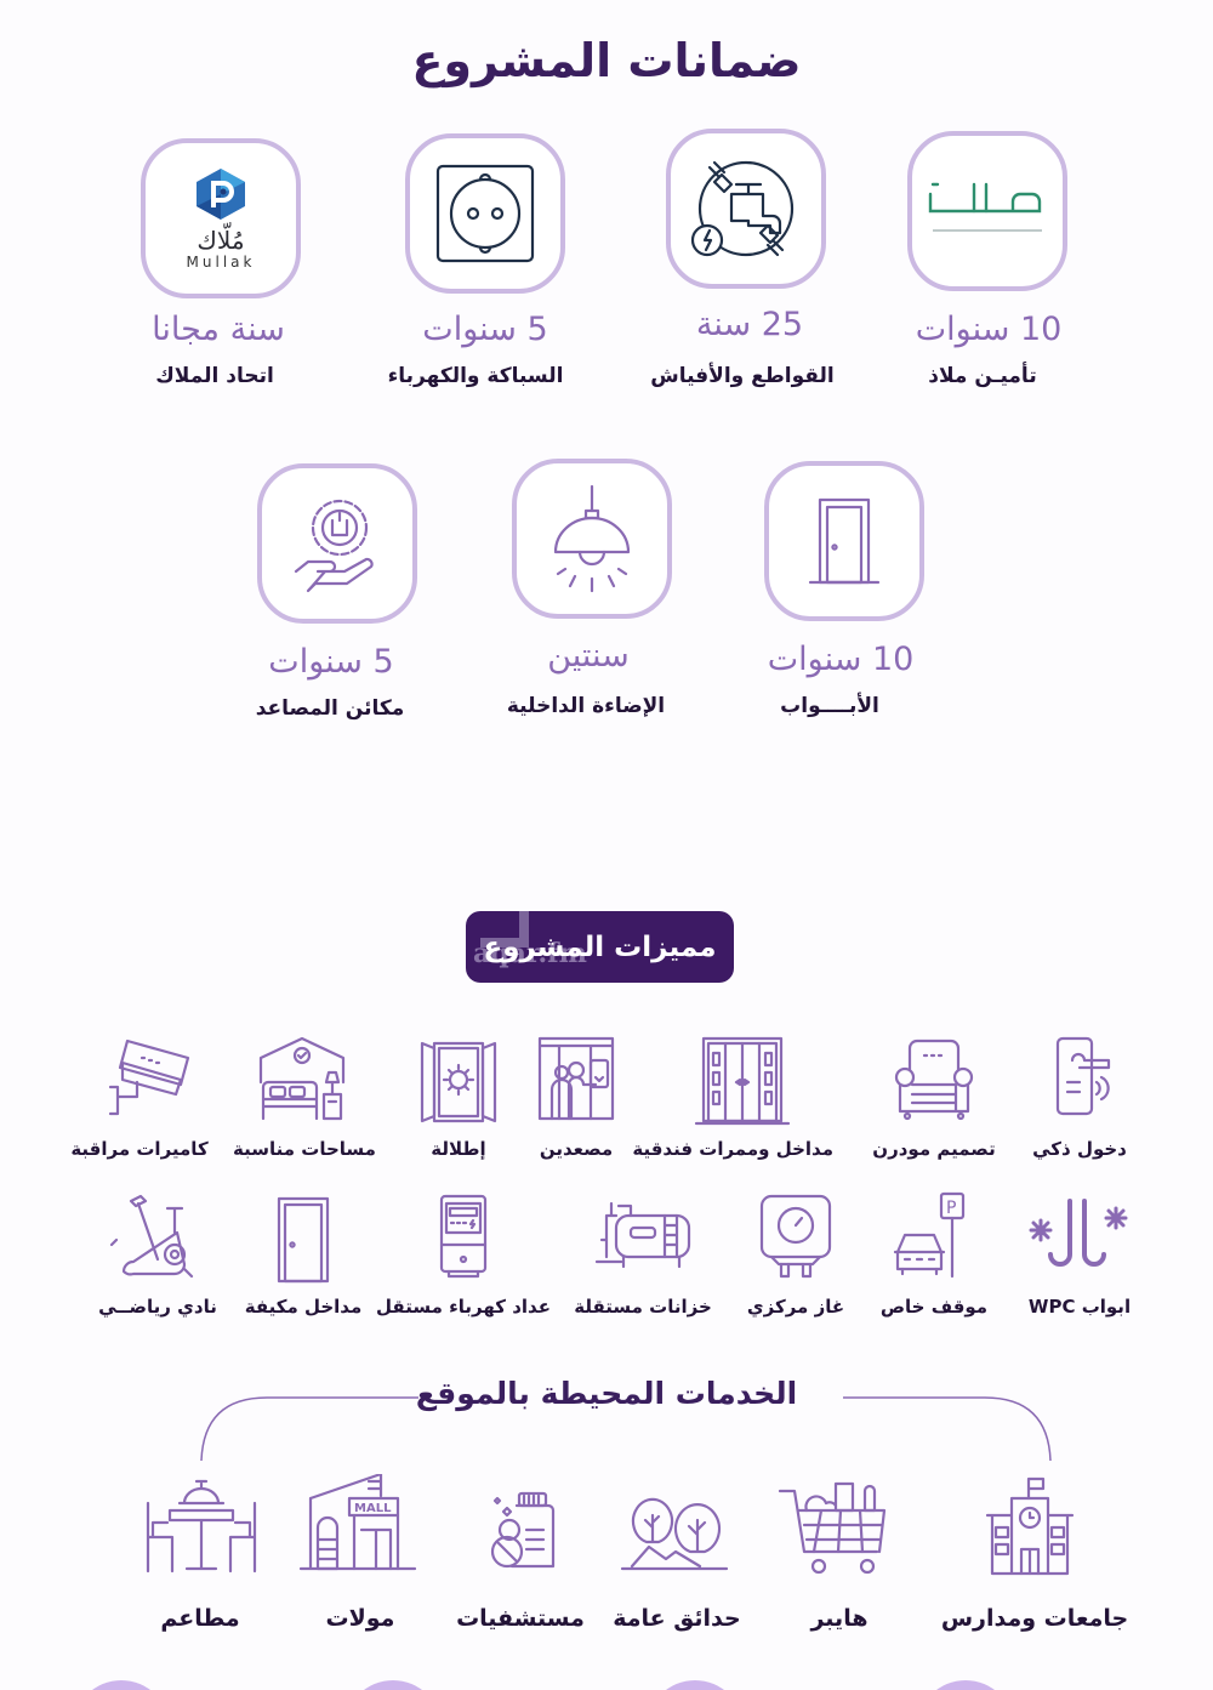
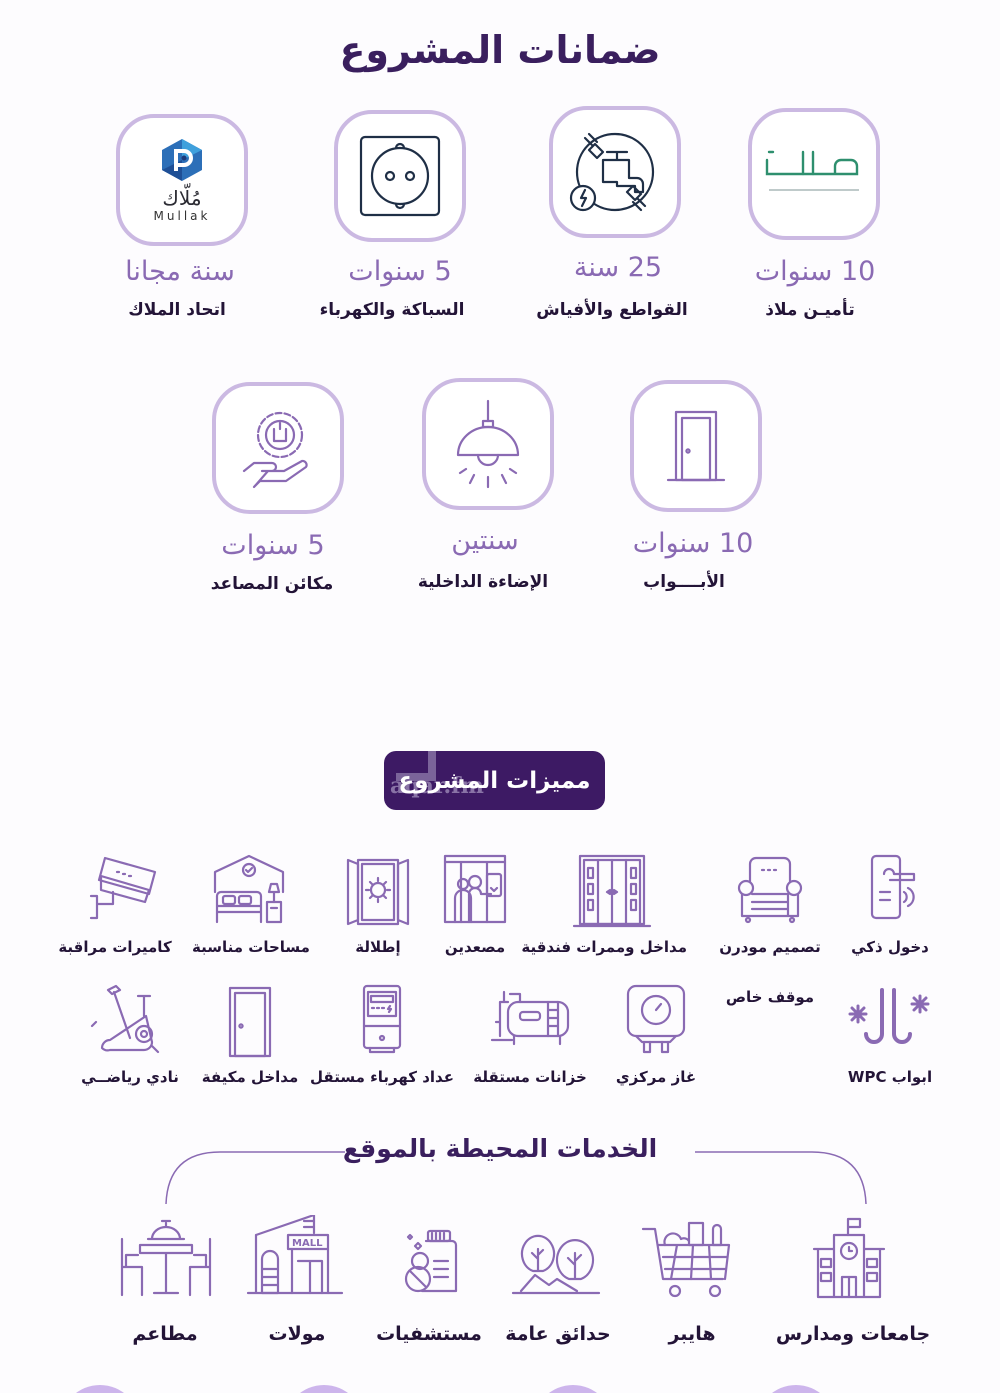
  ضمانات المشروع
  10 سنوات
  تأميـن ملاذ
  25 سنة
  القواطع والأفياش
  5 سنوات
  السباكة والكهرباء
  مُلّاك
  Mullak
  سنة مجانا
  اتحاد الملاك
  10 سنوات
  الأبــــواب
  سنتين
  الإضاءة الداخلية
  5 سنوات
  مكائن المصاعد
  aqar.fm
  مميزات المشروع
  دخول ذكي
  تصميم مودرن
  مداخل وممرات فندقية
  مصعدين
  إطلالة
  مساحات مناسبة
  كاميرات مراقبة
  ابواب WPC
- P
  موقف خاص
  غاز مركزي
  خزانات مستقلة
  عداد كهرباء مستقل
  مداخل مكيفة
  نادي رياضــي
  الخدمات المحيطة بالموقع
  جامعات ومدارس
  هايبر
  حدائق عامة
  مستشفيات
  MALL
  مولات
  مطاعم
